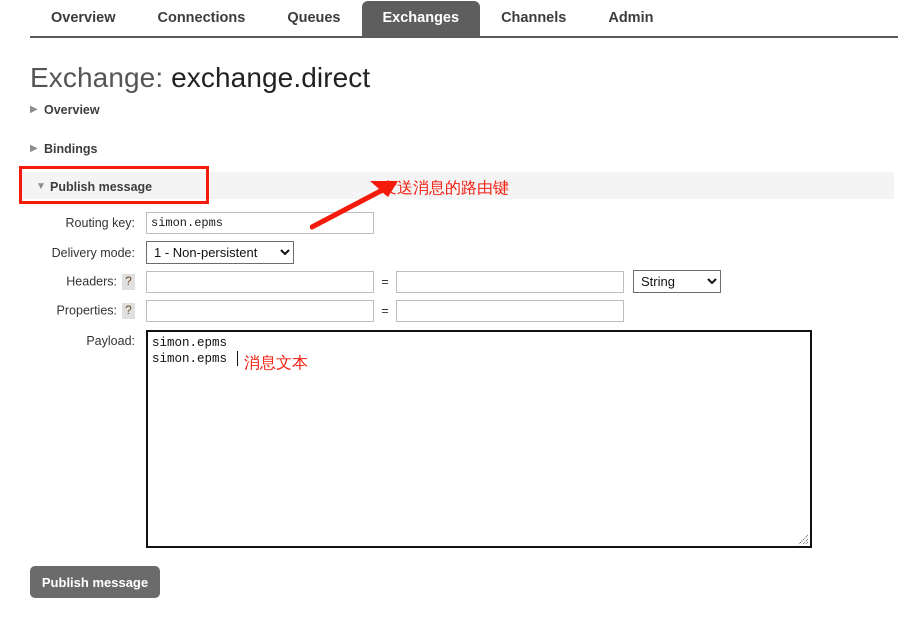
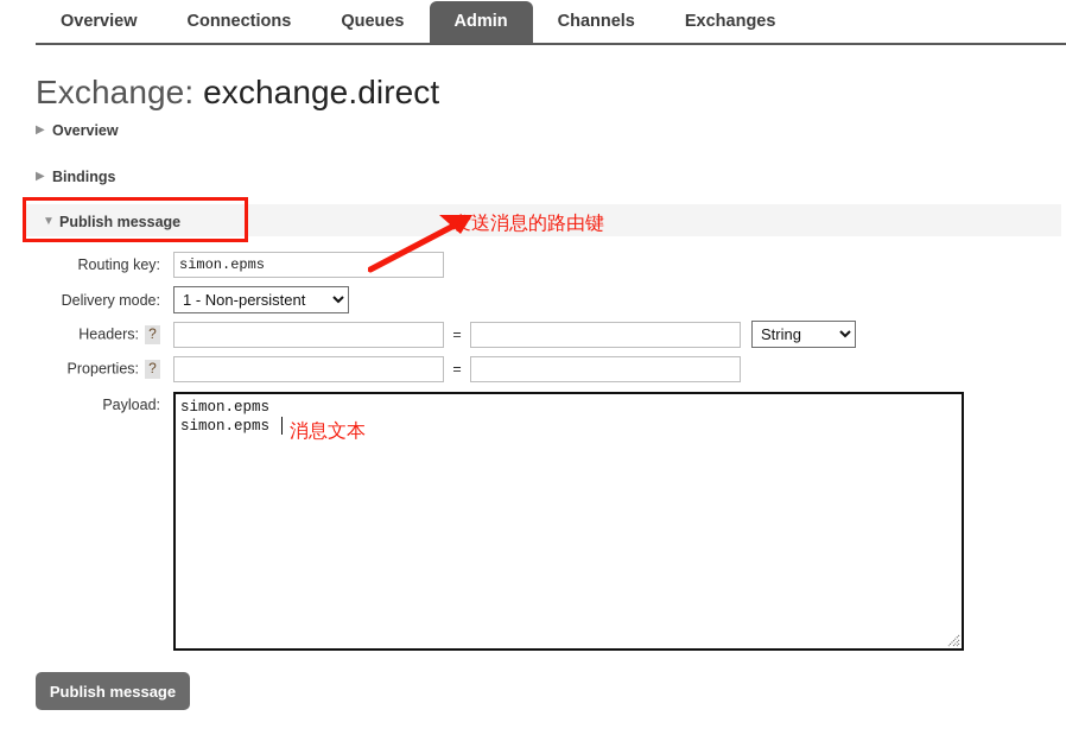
  Overview
  Connections
  Queues
- Exchanges
+ Admin
  Channels
- Admin
+ Exchanges
  Exchange: exchange.direct
  ▶
  Overview
  ▶
  Bindings
  ▼
  Publish message
  Routing key:
  simon.epms
  Delivery mode:
  1 - Non-persistent
  Headers: ?
  =
  String
  Properties: ?
  =
  Payload:
  simon.epms
  simon.epms
  发送消息的路由键
  消息文本
  Publish message
